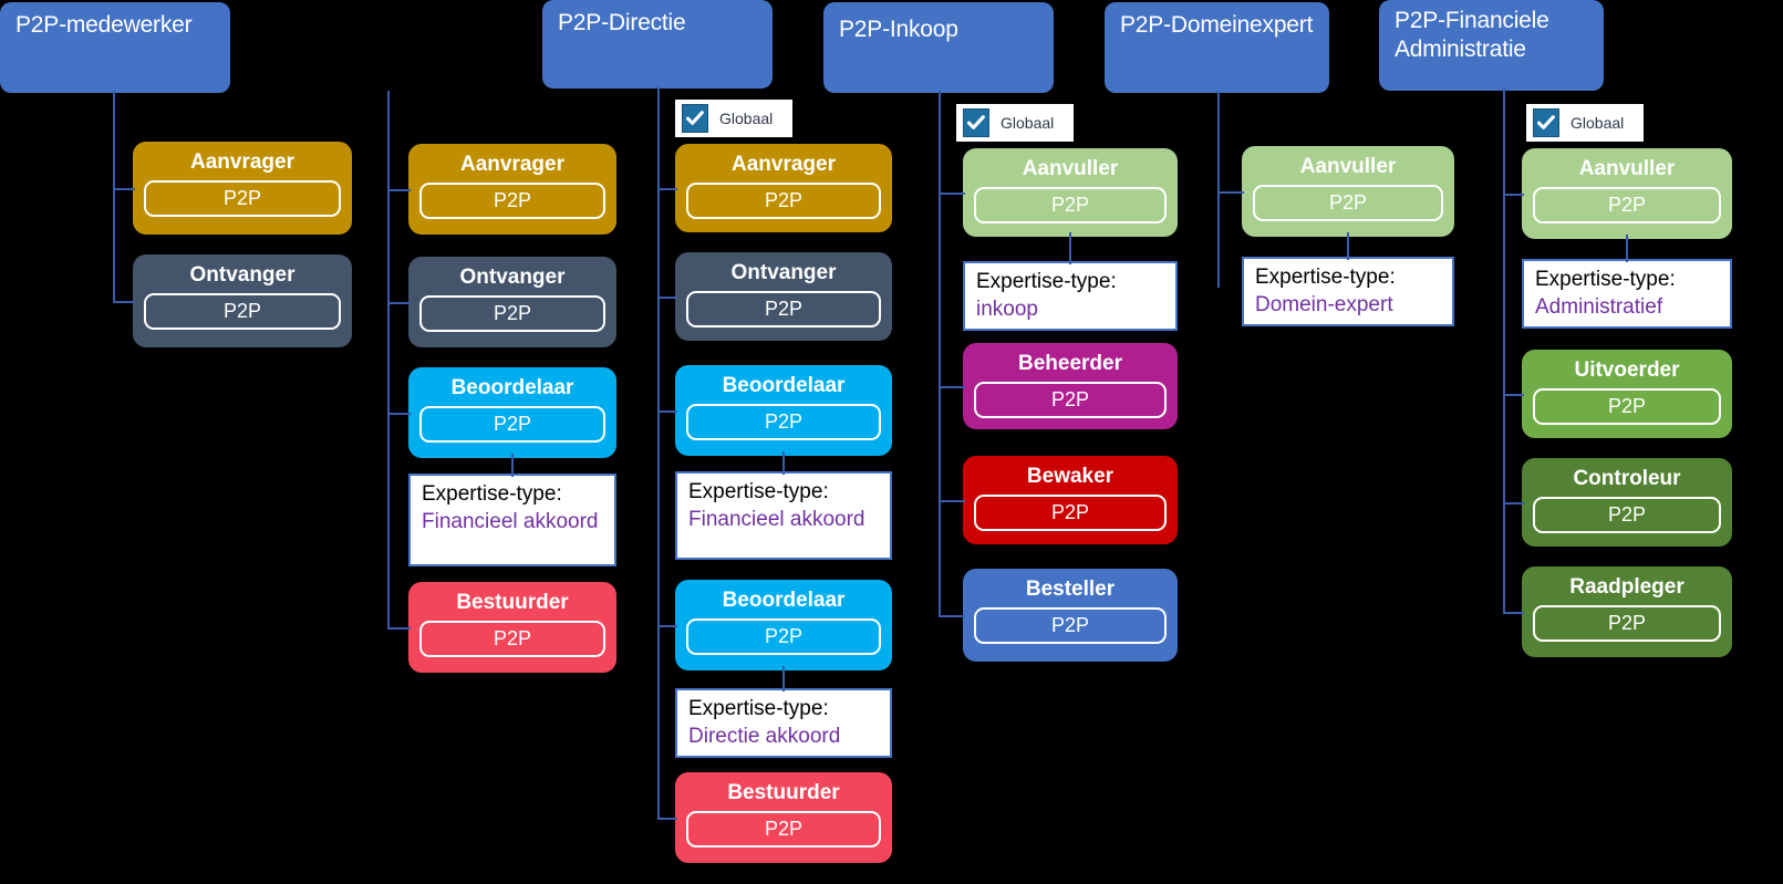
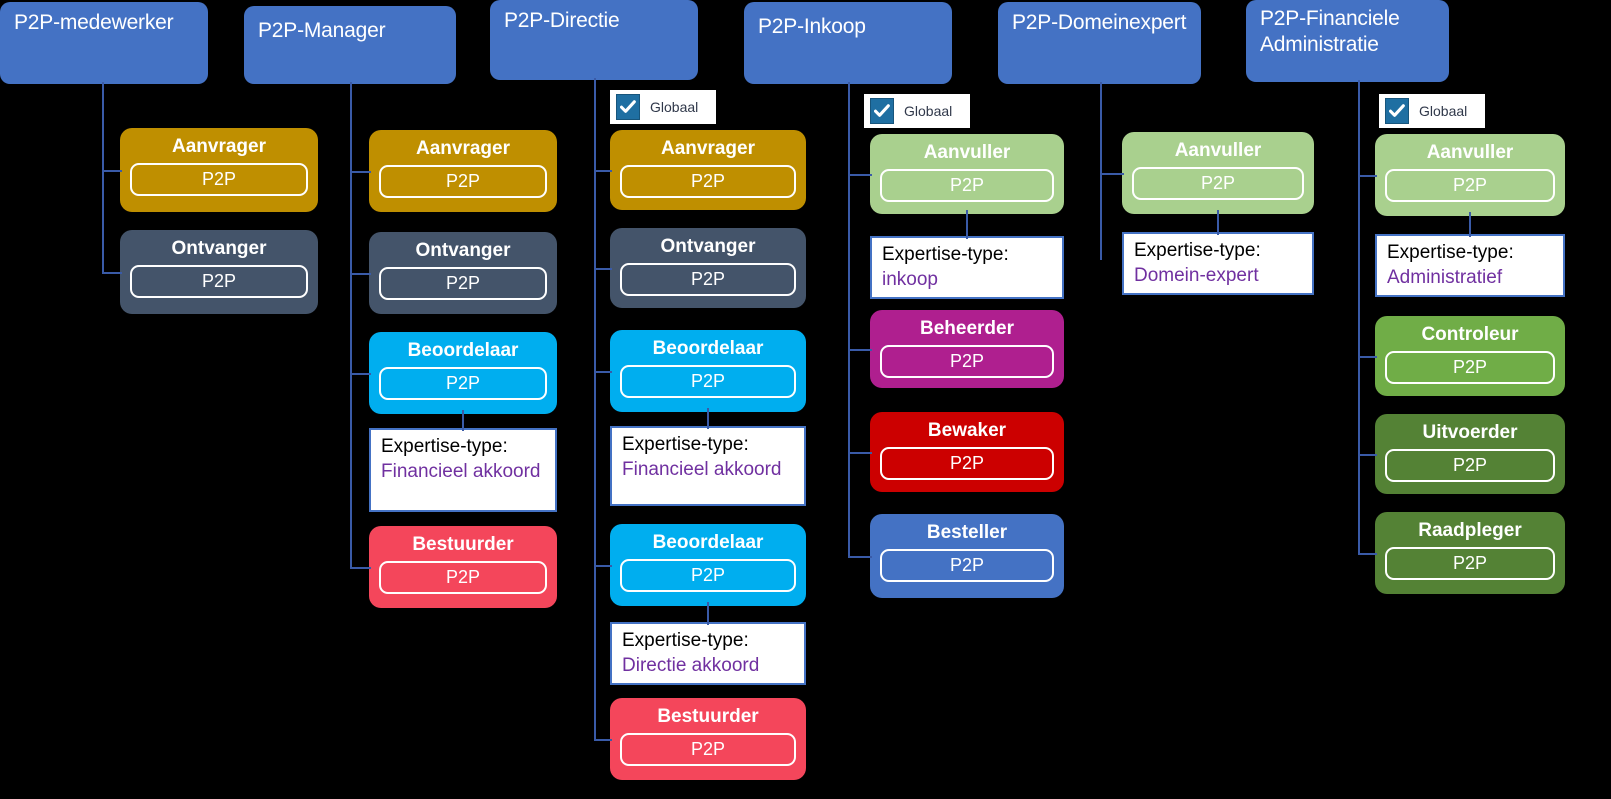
  P2P-medewerker
  Aanvrager
  P2P
  Ontvanger
  P2P
+ P2P-Manager
  Aanvrager
  P2P
  Ontvanger
  P2P
  Beoordelaar
  P2P
  Expertise-type:
  Financieel akkoord
  Bestuurder
  P2P
  P2P-Directie
  Globaal
  Aanvrager
  P2P
  Ontvanger
  P2P
  Beoordelaar
  P2P
  Expertise-type:
  Financieel akkoord
  Beoordelaar
  P2P
  Expertise-type:
  Directie akkoord
  Bestuurder
  P2P
  P2P-Inkoop
  Globaal
  Aanvuller
  P2P
  Expertise-type:
  inkoop
  Beheerder
  P2P
  Bewaker
  P2P
  Besteller
  P2P
  P2P-Domeinexpert
  Aanvuller
  P2P
  Expertise-type:
  Domein-expert
  P2P-Financiele Administratie
  Globaal
  Aanvuller
  P2P
  Expertise-type:
  Administratief
- Uitvoerder
+ Controleur
  P2P
- Controleur
+ Uitvoerder
  P2P
  Raadpleger
  P2P
